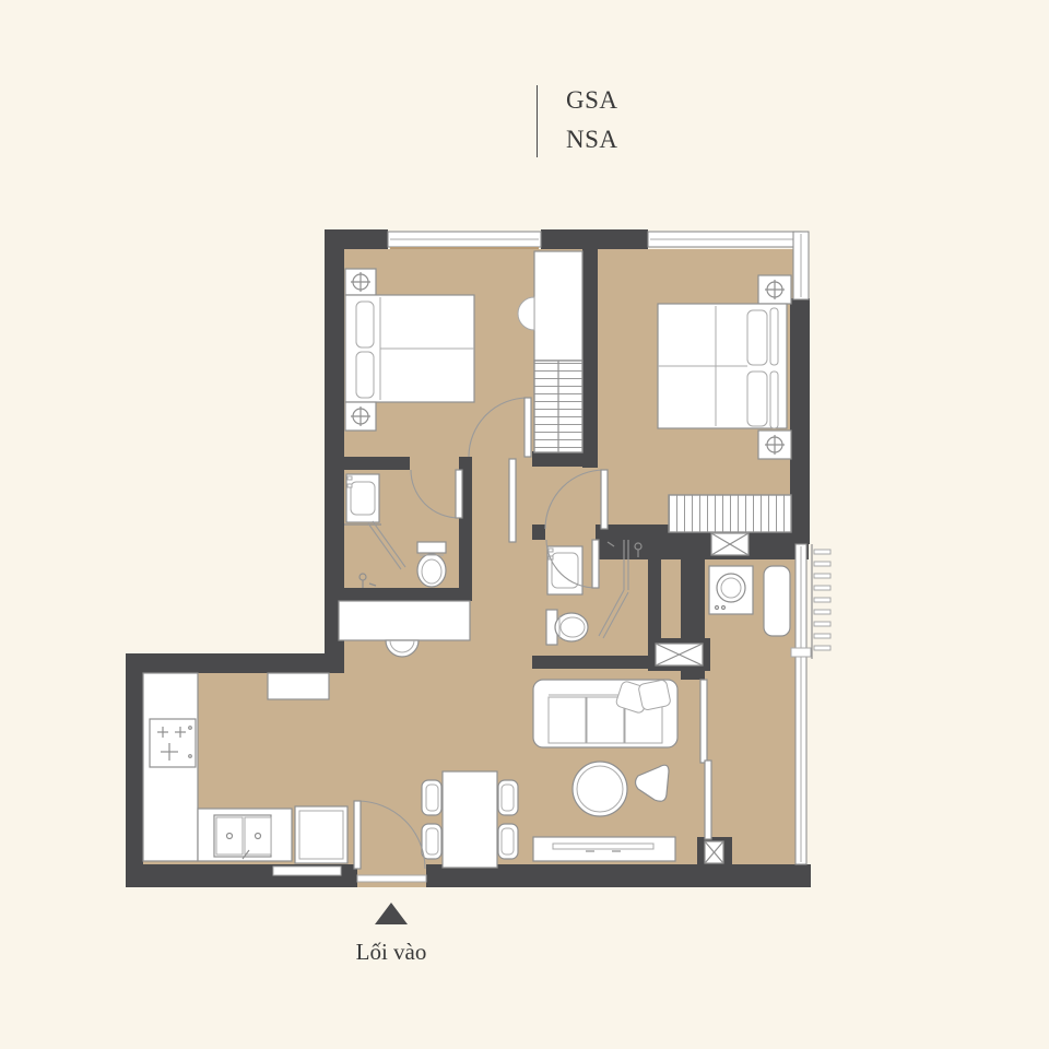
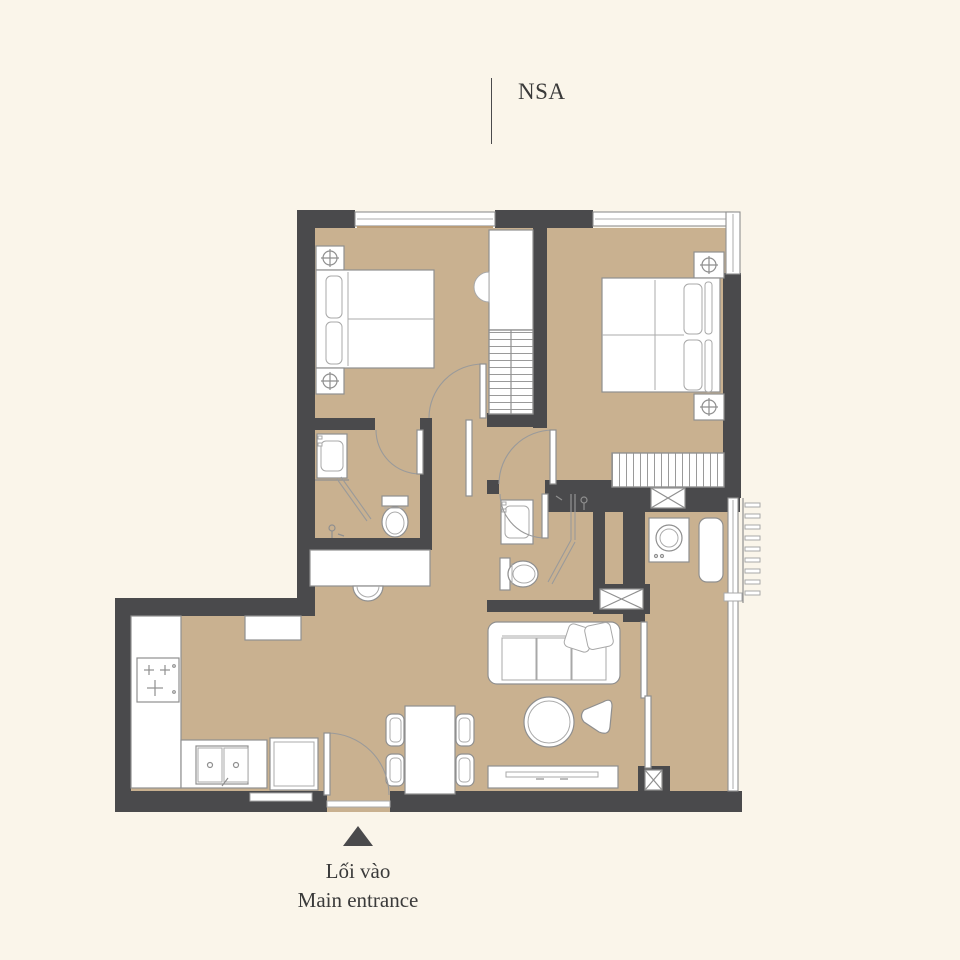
- GSA
  NSA
  Lối vào
+ Main entrance
